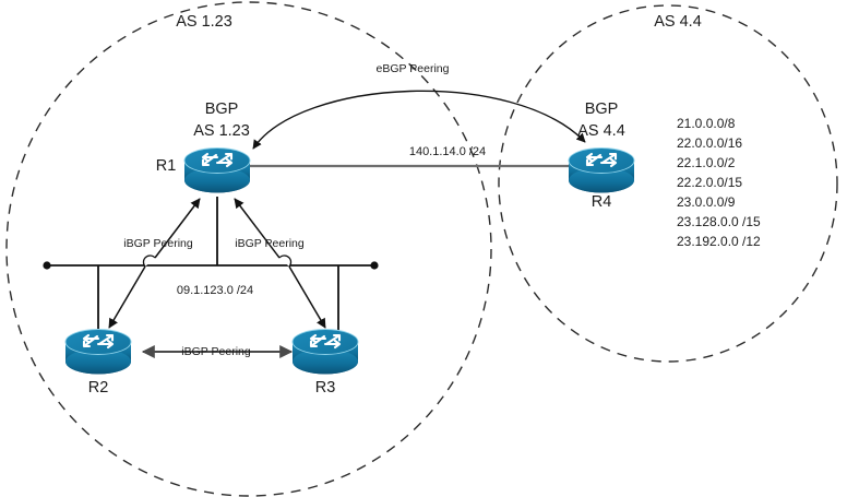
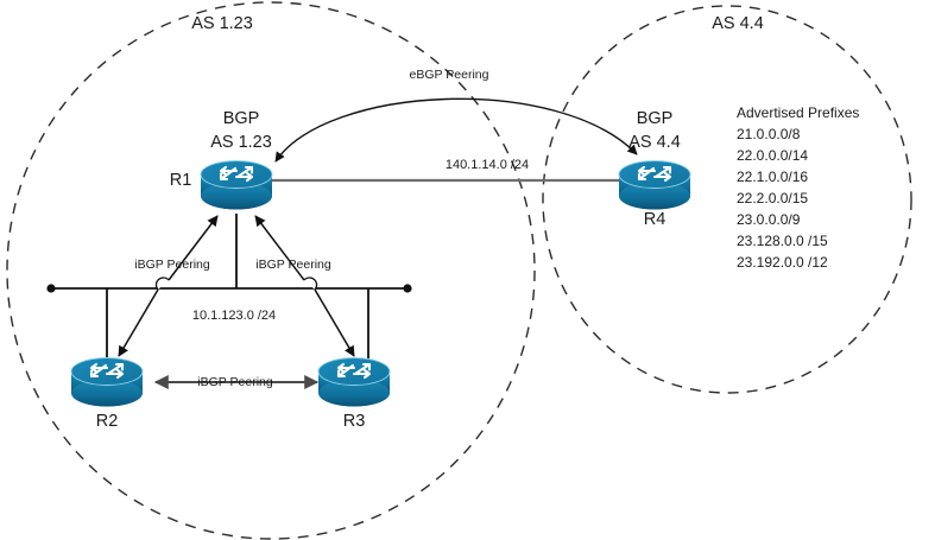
  AS 1.23
  AS 4.4
  BGP
  AS 1.23
  R1
  BGP
  AS 4.4
  R4
  R2
  R3
  140.1.14.0 /24
- 09.1.123.0 /24
+ 10.1.123.0 /24
  eBGP Peering
  iBGP Peering
  iBGP Peering
  iBGP Peering
+ Advertised Prefixes
  21.0.0.0/8
- 22.0.0.0/16
+ 22.0.0.0/14
- 22.1.0.0/2
+ 22.1.0.0/16
  22.2.0.0/15
  23.0.0.0/9
  23.128.0.0 /15
  23.192.0.0 /12
